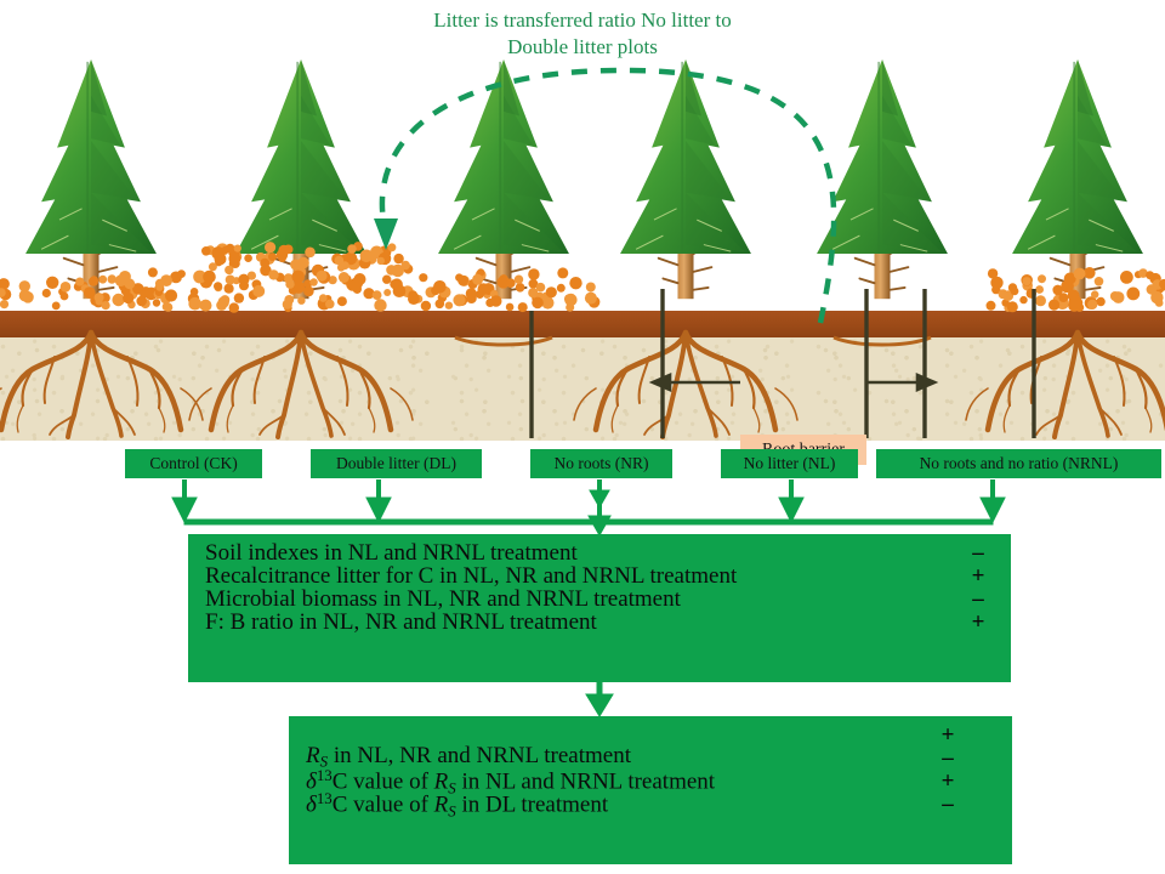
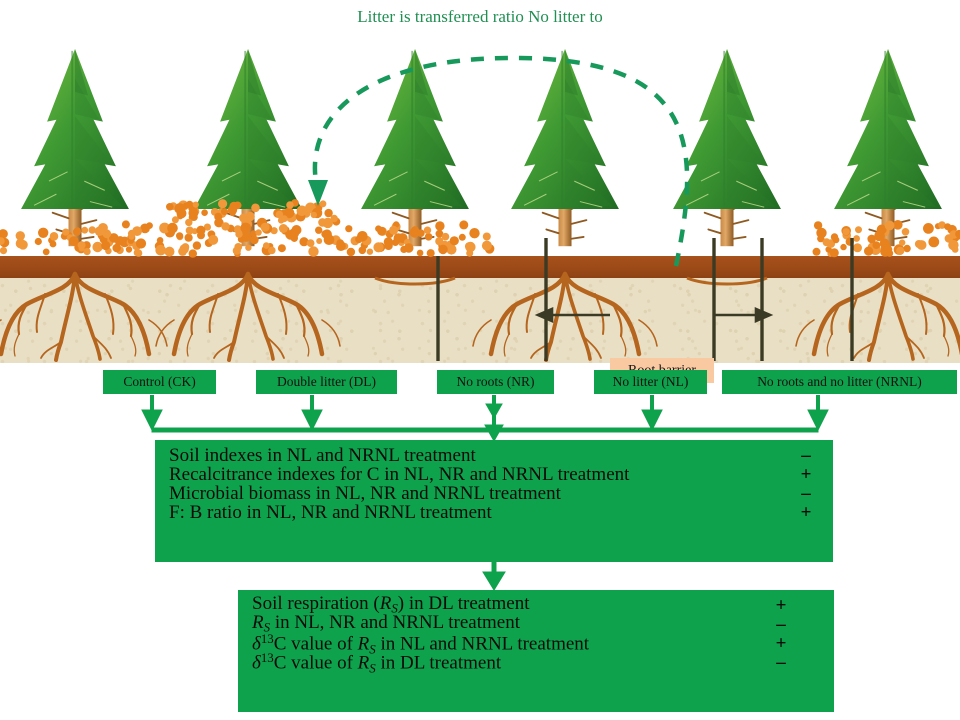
  Litter is transferred ratio No litter to
- Double litter plots
  Control (CK)
  Double litter (DL)
  No roots (NR)
  No litter (NL)
- No roots and no ratio (NRNL)
+ No roots and no litter (NRNL)
  Soil indexes in NL and NRNL treatment
  –
- Recalcitrance litter for C in NL, NR and NRNL treatment
+ Recalcitrance indexes for C in NL, NR and NRNL treatment
  +
  Microbial biomass in NL, NR and NRNL treatment
  –
  F: B ratio in NL, NR and NRNL treatment
  +
+ Soil respiration (RS) in DL treatment
  +
  RS in NL, NR and NRNL treatment
  –
  δ13C value of RS in NL and NRNL treatment
  +
  δ13C value of RS in DL treatment
  –
